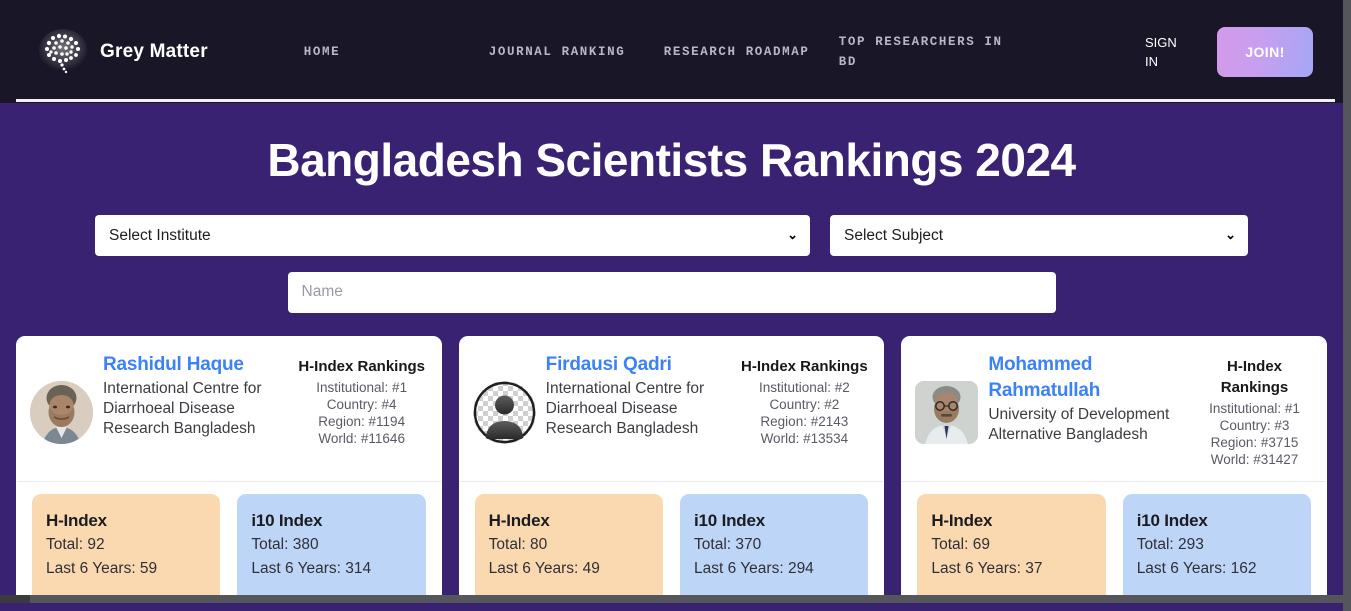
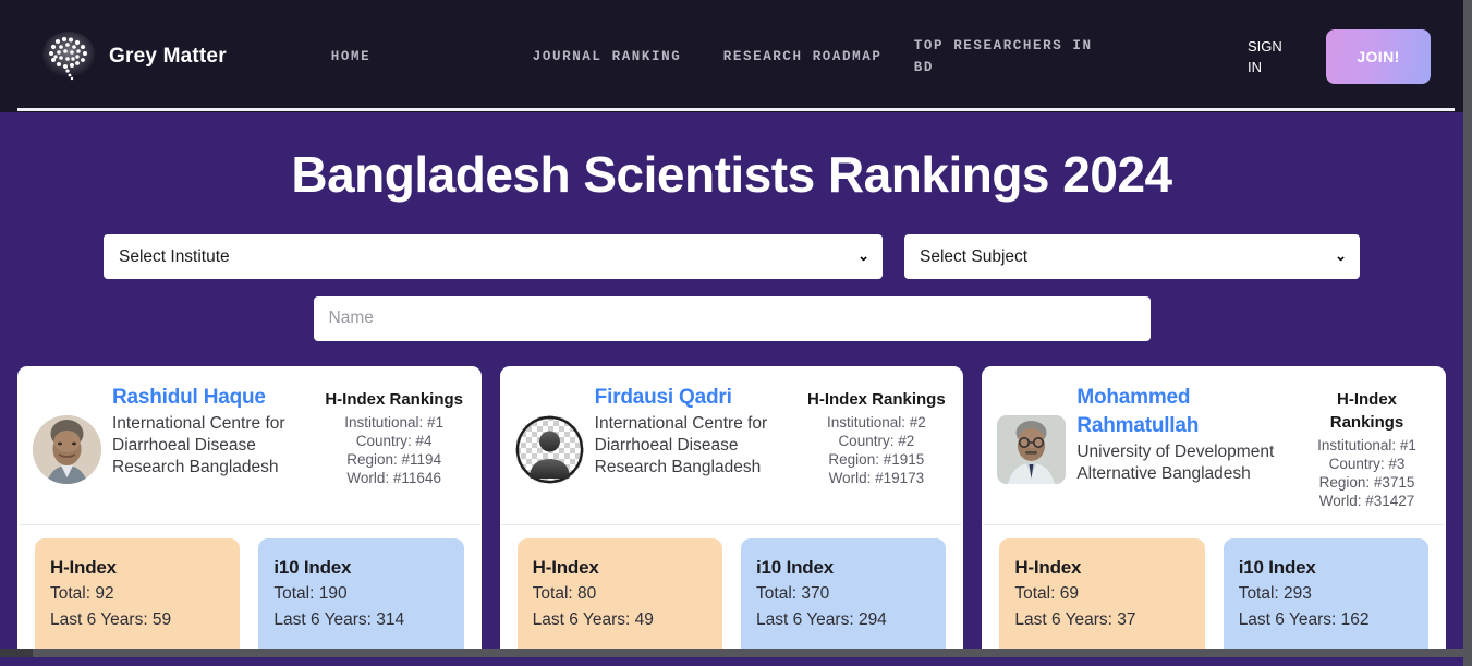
  Grey Matter
  HOME
  JOURNAL RANKING
  RESEARCH ROADMAP
  TOP RESEARCHERS IN BD
  SIGN IN
  JOIN!
  Bangladesh Scientists Rankings 2024
  Select Institute
  ⌄
  Select Subject
  ⌄
  Name
  Rashidul Haque
  International Centre for Diarrhoeal Disease Research Bangladesh
  H-Index Rankings
  Institutional: #1
  Country: #4
  Region: #1194
  World: #11646
  H-Index
  Total: 92
  Last 6 Years: 59
  i10 Index
- Total: 380
+ Total: 190
  Last 6 Years: 314
  Firdausi Qadri
  International Centre for Diarrhoeal Disease Research Bangladesh
  H-Index Rankings
  Institutional: #2
  Country: #2
- Region: #2143
+ Region: #1915
- World: #13534
+ World: #19173
  H-Index
  Total: 80
  Last 6 Years: 49
  i10 Index
  Total: 370
  Last 6 Years: 294
  Mohammed Rahmatullah
  University of Development Alternative Bangladesh
  H-Index Rankings
  Institutional: #1
  Country: #3
  Region: #3715
  World: #31427
  H-Index
  Total: 69
  Last 6 Years: 37
  i10 Index
  Total: 293
  Last 6 Years: 162
